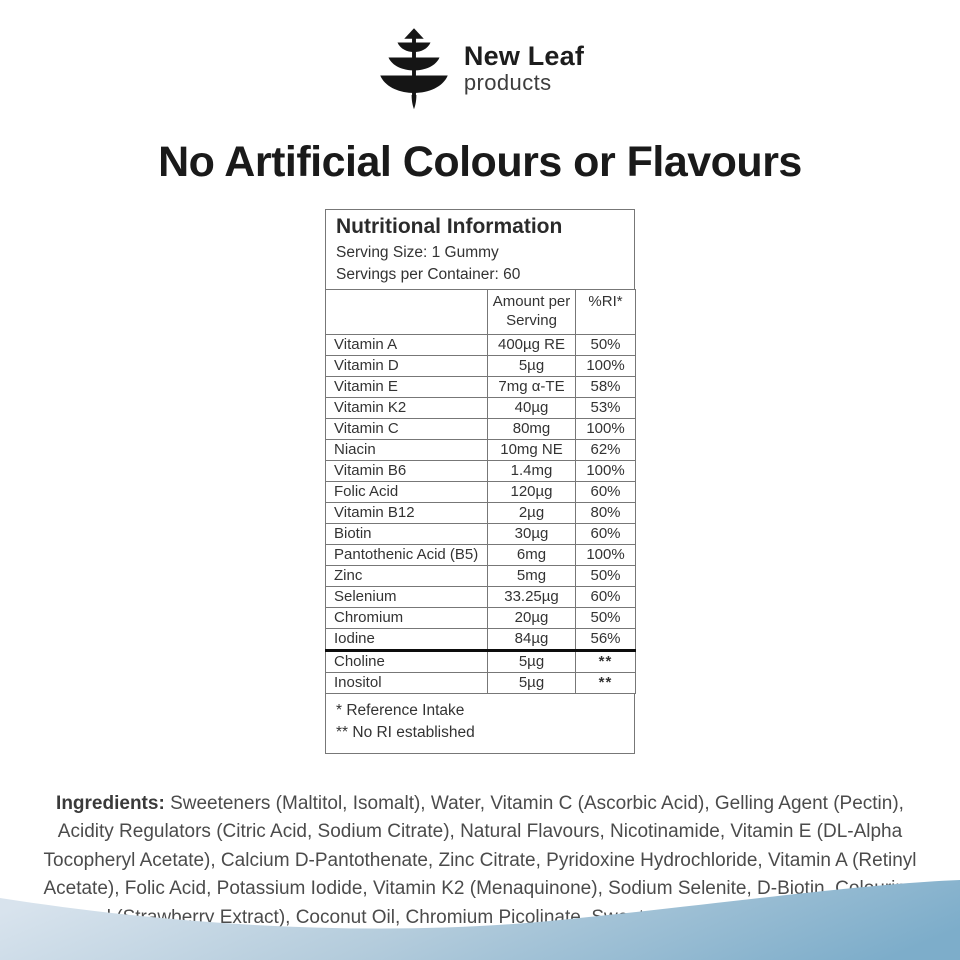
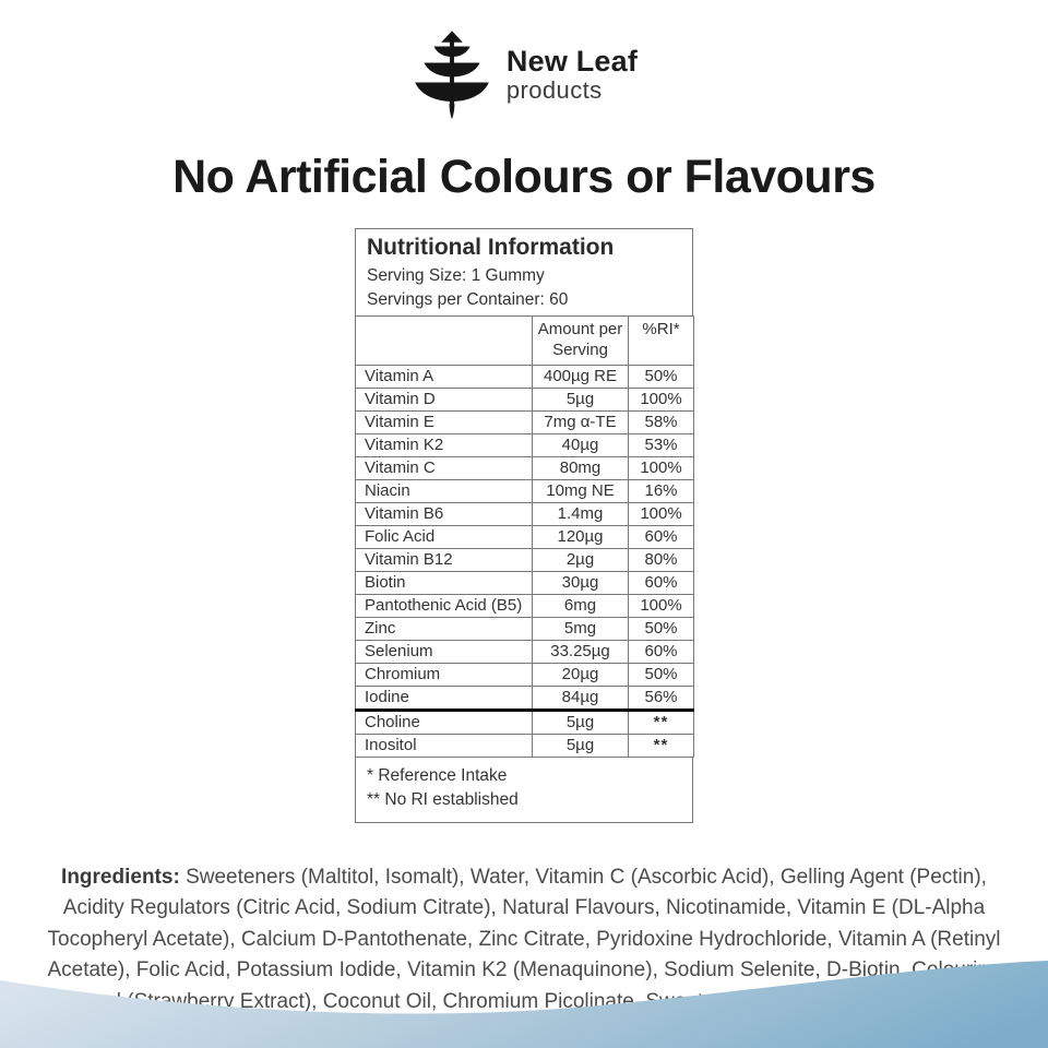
  New Leaf
  products
  No Artificial Colours or Flavours
  Nutritional Information
  Serving Size: 1 Gummy
  Servings per Container: 60
  	Amount per Serving	%RI*
  Vitamin A	400µg RE	50%
  Vitamin D	5µg	100%
  Vitamin E	7mg α-TE	58%
  Vitamin K2	40µg	53%
  Vitamin C	80mg	100%
- Niacin	10mg NE	62%
+ Niacin	10mg NE	16%
  Vitamin B6	1.4mg	100%
  Folic Acid	120µg	60%
  Vitamin B12	2µg	80%
  Biotin	30µg	60%
  Pantothenic Acid (B5)	6mg	100%
  Zinc	5mg	50%
  Selenium	33.25µg	60%
  Chromium	20µg	50%
  Iodine	84µg	56%
  Choline	5µg	**
  Inositol	5µg	**
  * Reference Intake
  ** No RI established
  Ingredients: Sweeteners (Maltitol, Isomalt), Water, Vitamin C (Ascorbic Acid), Gelling Agent (Pectin), Acidity Regulators (Citric Acid, Sodium Citrate), Natural Flavours, Nicotinamide, Vitamin E (DL-Alpha Tocopheryl Acetate), Calcium D-Pantothenate, Zinc Citrate, Pyridoxine Hydrochloride, Vitamin A (Retinyl Acetate), Folic Acid, Potassium Iodide, Vitamin K2 (Menaquinone), Sodium Selenite, D-Biotin, C wberry Extract), Coconut Oil, Chromium Picolinate,
